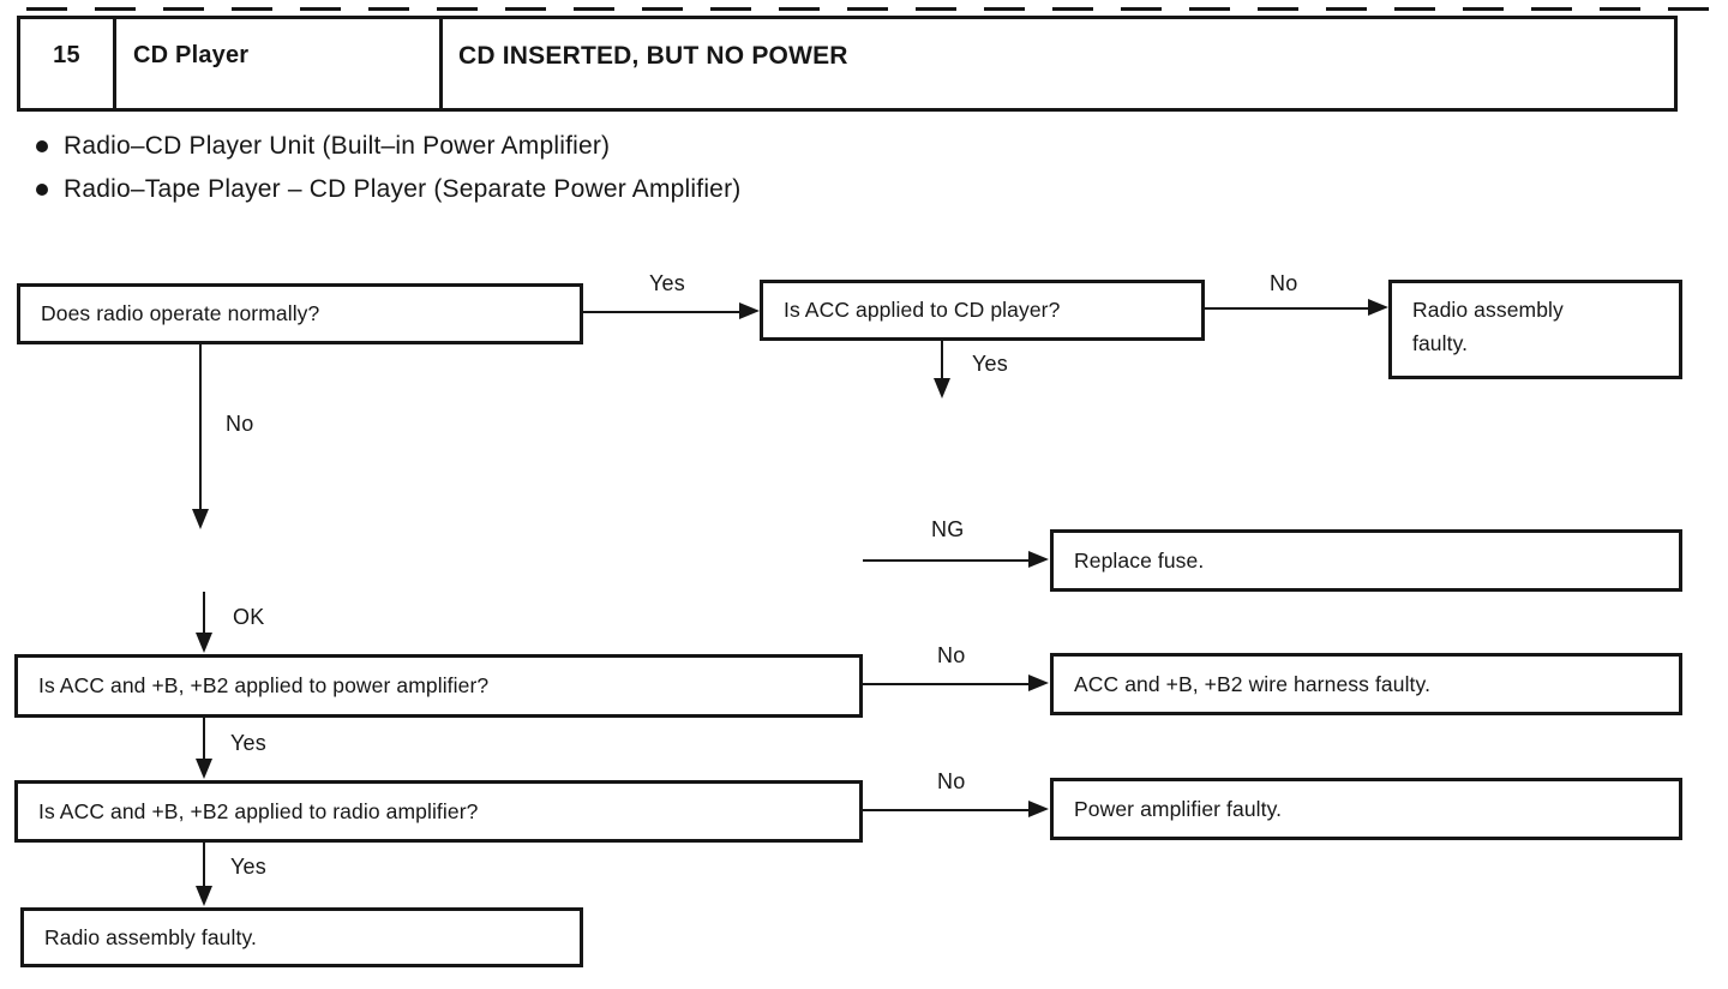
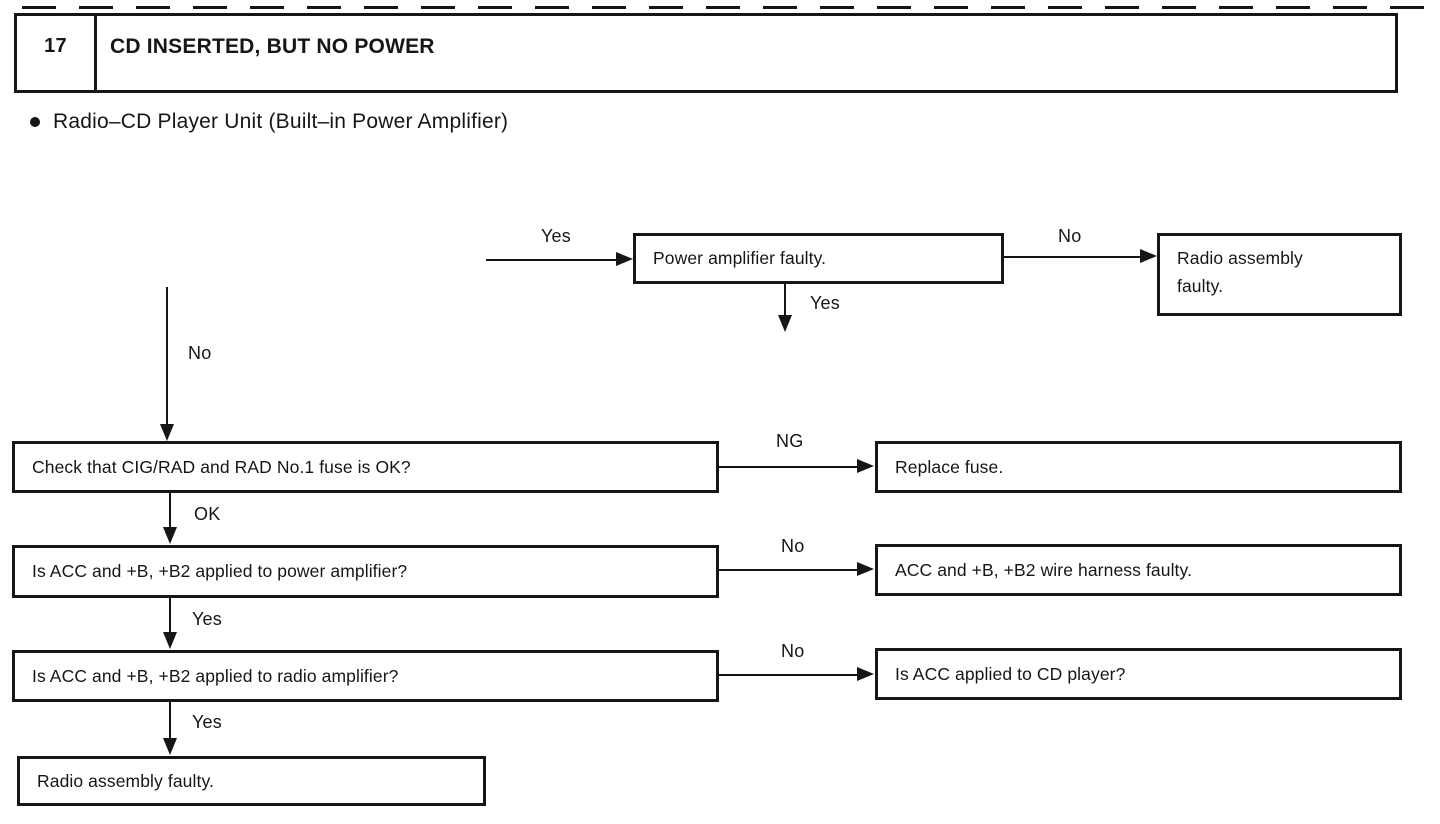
- 15
+ 17
- CD Player
  CD INSERTED, BUT NO POWER
  Radio–CD Player Unit (Built–in Power Amplifier)
- Radio–Tape Player – CD Player (Separate Power Amplifier)
- Does radio operate normally?
- Is ACC applied to CD player?
+ Power amplifier faulty.
  Radio assembly faulty.
+ Check that CIG/RAD and RAD No.1 fuse is OK?
  Replace fuse.
  Is ACC and +B, +B2 applied to power amplifier?
  ACC and +B, +B2 wire harness faulty.
  Is ACC and +B, +B2 applied to radio amplifier?
- Power amplifier faulty.
+ Is ACC applied to CD player?
  Radio assembly faulty.
  Yes
  No
  Yes
  No
  NG
  OK
  No
  Yes
  No
  Yes
